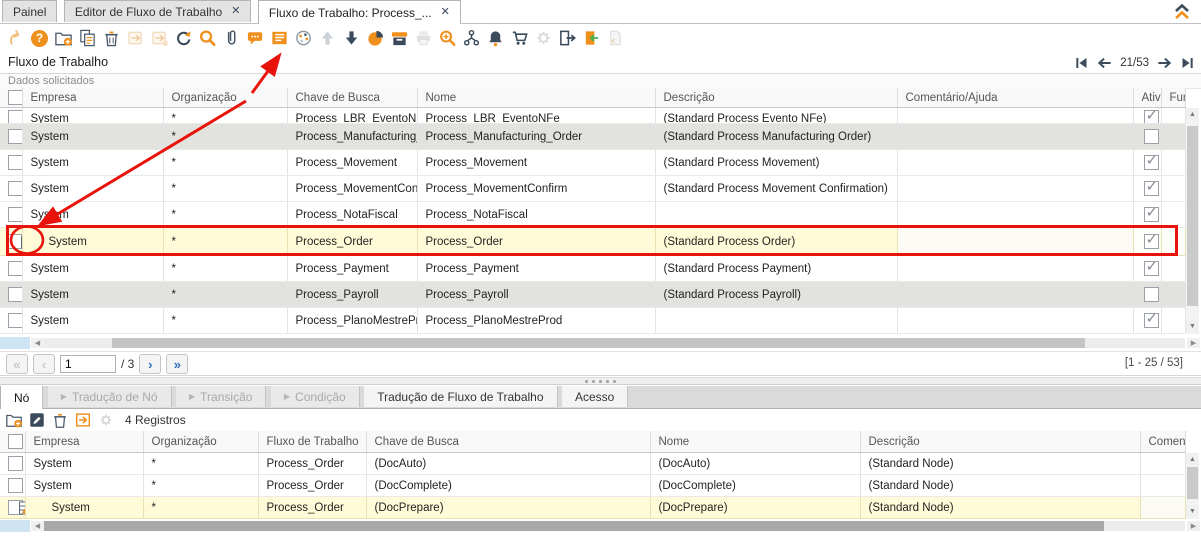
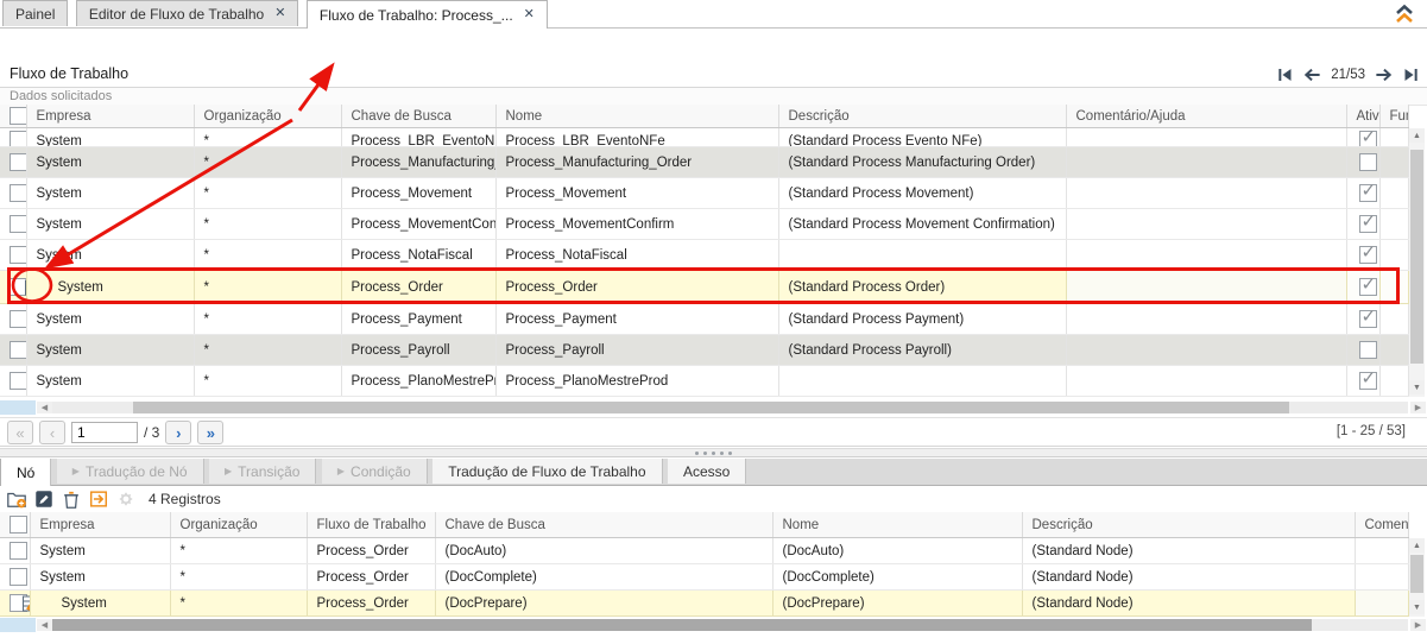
  Painel
  Editor de Fluxo de Trabalho
  ✕
  Fluxo de Trabalho: Process_...
  ✕
- ?
  Fluxo de Trabalho
  21/53
  Dados solicitados
  	Empresa	Organização	Chave de Busca	Nome	Descrição	Comentário/Ajuda	Ativ	Fu
  	System	*	Process_LBR_EventoN	Process_LBR_EventoNFe	(Standard Process Evento NFe)
  	System	*	Process_Manufacturing	Process_Manufacturing_Order	(Standard Process Manufacturing Order)
  	System	*	Process_Movement	Process_Movement	(Standard Process Movement)
  	System	*	Process_MovementCon	Process_MovementConfirm	(Standard Process Movement Confirmation)
  	Systm	*	Process_NotaFiscal	Process_NotaFiscal
  	System	*	Process_Order	Process_Order	(Standard Process Order)
  	System	*	Process_Payment	Process_Payment	(Standard Process Payment)
  	System	*	Process_Payroll	Process_Payroll	(Standard Process Payroll)
  	System	*	Process_PlanoMestreP	Process_PlanoMestreProd
  «
  ‹
  1
  / 3
  ›
  »
  [1 - 25 / 53]
  Nó
  ▶
  Tradução de Nó
  ▶
  Transição
  ▶
  Condição
  Tradução de Fluxo de Trabalho
  Acesso
  4 Registros
  	Empresa	Organização	Fluxo de Trabalho	Chave de Busca	Nome	Descrição	Comen
  	System	*	Process_Order	(DocAuto)	(DocAuto)	(Standard Node)
  	System	*	Process_Order	(DocComplete)	(DocComplete)	(Standard Node)
  	System	*	Process_Order	(DocPrepare)	(DocPrepare)	(Standard Node)
